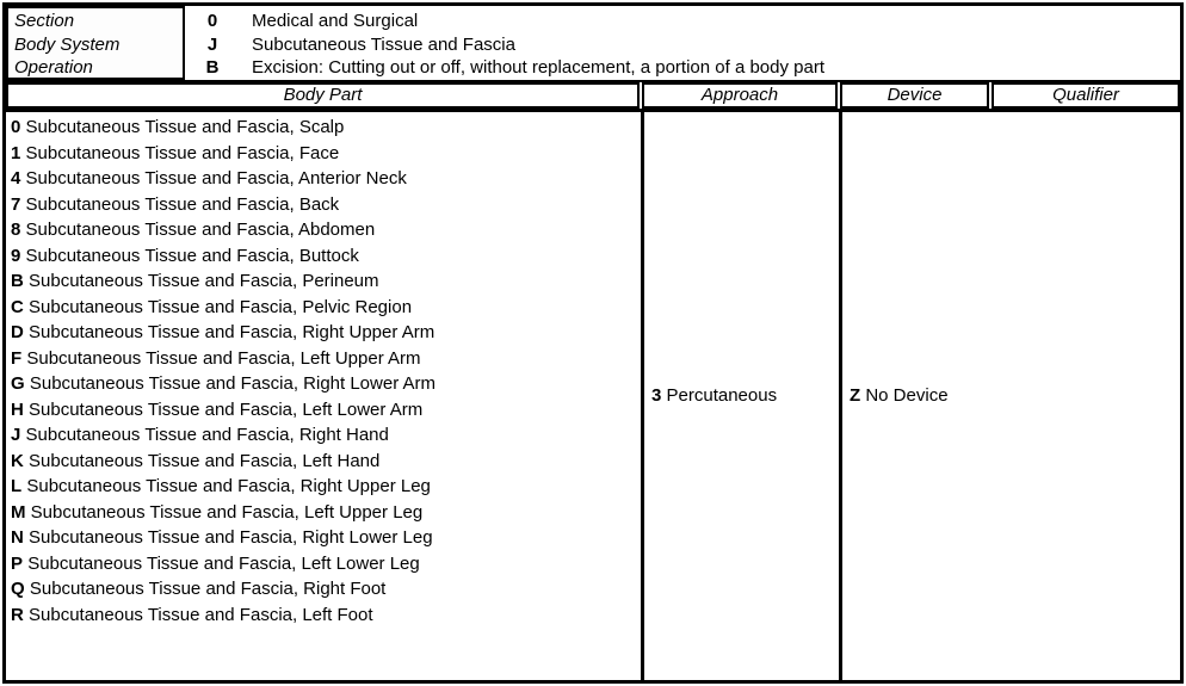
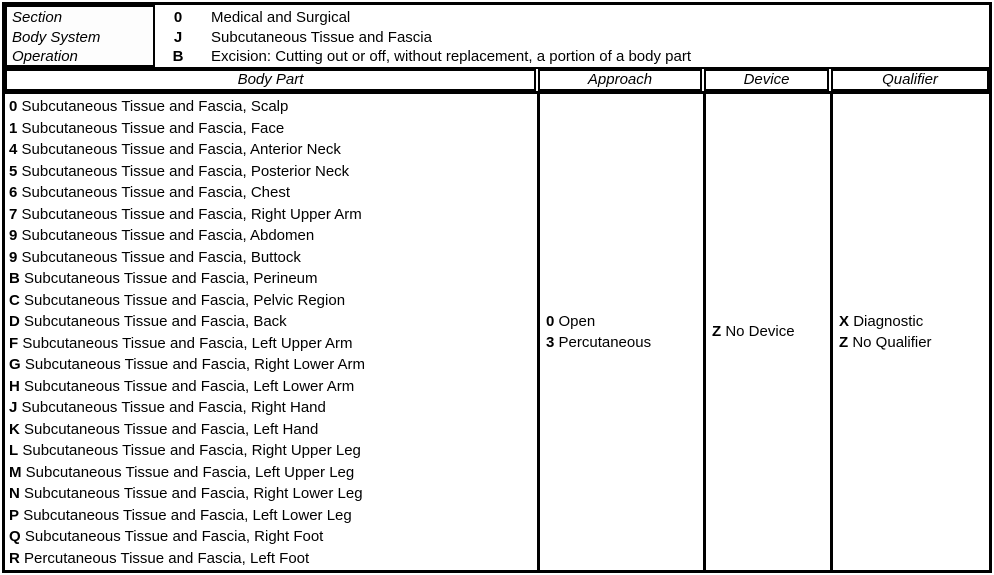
  Section
  Body System
  Operation
  0
  J
  B
  Medical and Surgical
  Subcutaneous Tissue and Fascia
  Excision: Cutting out or off, without replacement, a portion of a body part
  Body Part
  Approach
  Device
  Qualifier
  0 Subcutaneous Tissue and Fascia, Scalp
  1 Subcutaneous Tissue and Fascia, Face
  4 Subcutaneous Tissue and Fascia, Anterior Neck
+ 5 Subcutaneous Tissue and Fascia, Posterior Neck
+ 6 Subcutaneous Tissue and Fascia, Chest
- 7 Subcutaneous Tissue and Fascia, Back
+ 7 Subcutaneous Tissue and Fascia, Right Upper Arm
- 8 Subcutaneous Tissue and Fascia, Abdomen
+ 9 Subcutaneous Tissue and Fascia, Abdomen
  9 Subcutaneous Tissue and Fascia, Buttock
  B Subcutaneous Tissue and Fascia, Perineum
  C Subcutaneous Tissue and Fascia, Pelvic Region
- D Subcutaneous Tissue and Fascia, Right Upper Arm
+ D Subcutaneous Tissue and Fascia, Back
  F Subcutaneous Tissue and Fascia, Left Upper Arm
  G Subcutaneous Tissue and Fascia, Right Lower Arm
  H Subcutaneous Tissue and Fascia, Left Lower Arm
  J Subcutaneous Tissue and Fascia, Right Hand
  K Subcutaneous Tissue and Fascia, Left Hand
  L Subcutaneous Tissue and Fascia, Right Upper Leg
  M Subcutaneous Tissue and Fascia, Left Upper Leg
  N Subcutaneous Tissue and Fascia, Right Lower Leg
  P Subcutaneous Tissue and Fascia, Left Lower Leg
  Q Subcutaneous Tissue and Fascia, Right Foot
- R Subcutaneous Tissue and Fascia, Left Foot
+ R Percutaneous Tissue and Fascia, Left Foot
+ 0 Open
  3 Percutaneous
  Z No Device
+ X Diagnostic
+ Z No Qualifier
